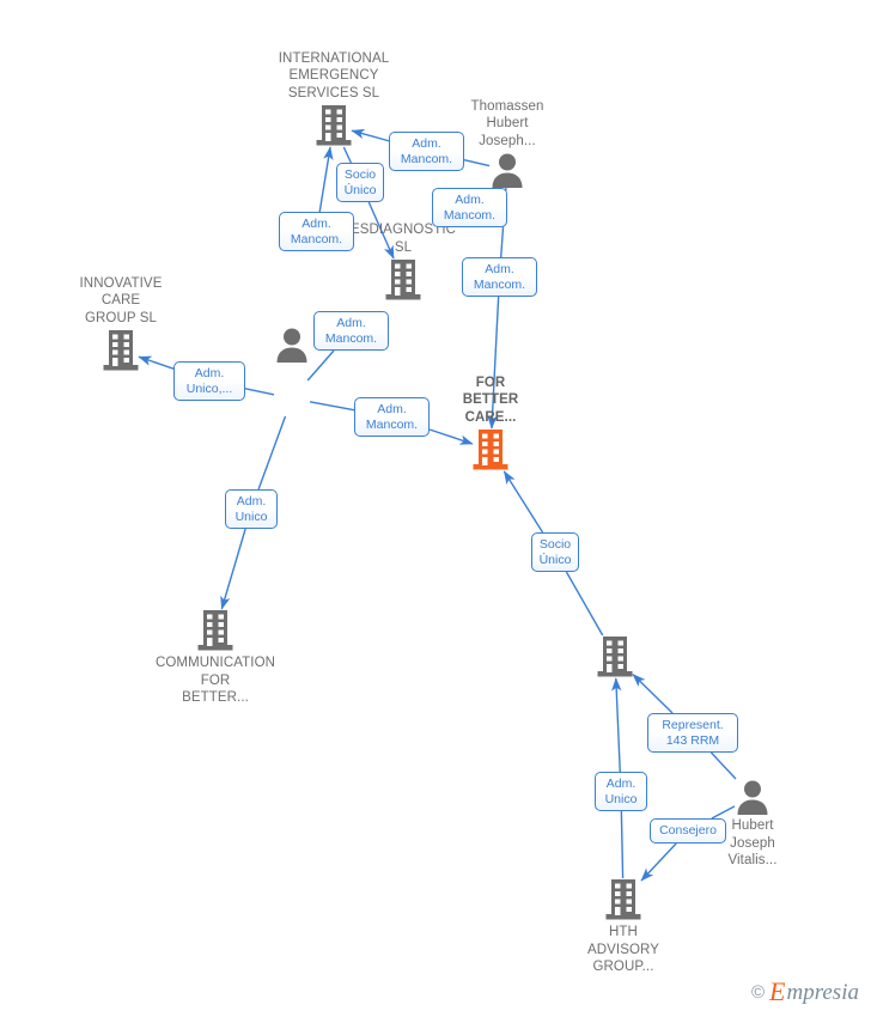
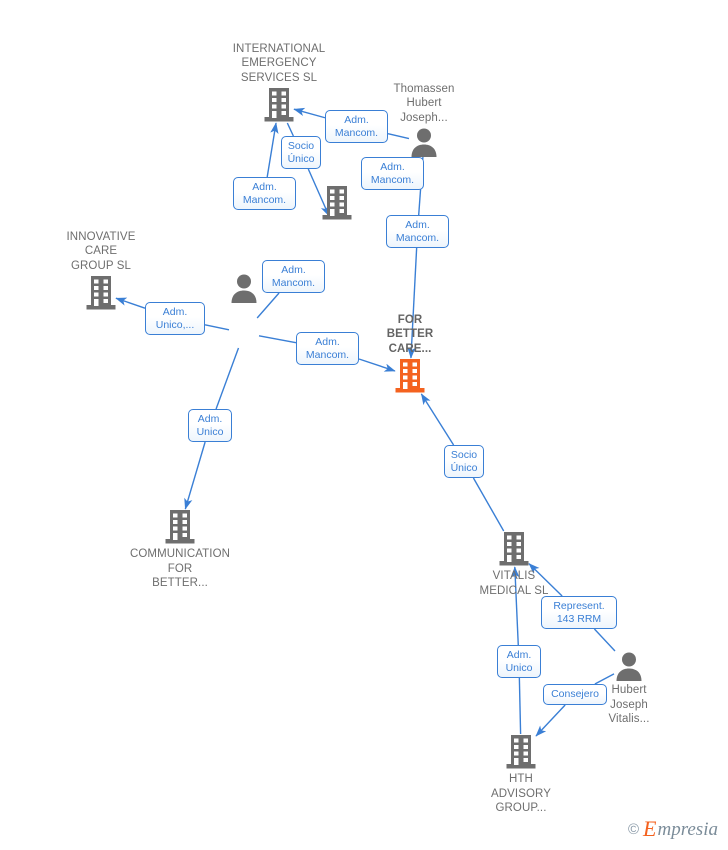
  INTERNATIONAL
  EMERGENCY
  SERVICES SL
  Thomassen
  Hubert
  Joseph...
- ESDIAGNOSTIC
- SL
  INNOVATIVE
  CARE
  GROUP SL
  FOR
  BETTER
  CARE...
  COMMUNICATION
  FOR
  BETTER...
+ VITALIS
+ MEDICAL SL
  Hubert
  Joseph
  Vitalis...
  HTH
  ADVISORY
  GROUP...
  Socio
  Único
  Adm.
  Mancom.
  Adm.
  Mancom.
  Adm.
  Mancom.
  Adm.
  Mancom.
  Adm.
  Mancom.
  Adm.
  Unico,...
  Adm.
  Mancom.
  Adm.
  Unico
  Socio
  Único
  Represent.
  143 RRM
  Adm.
  Unico
  Consejero
  ©
  E
  mpresia
